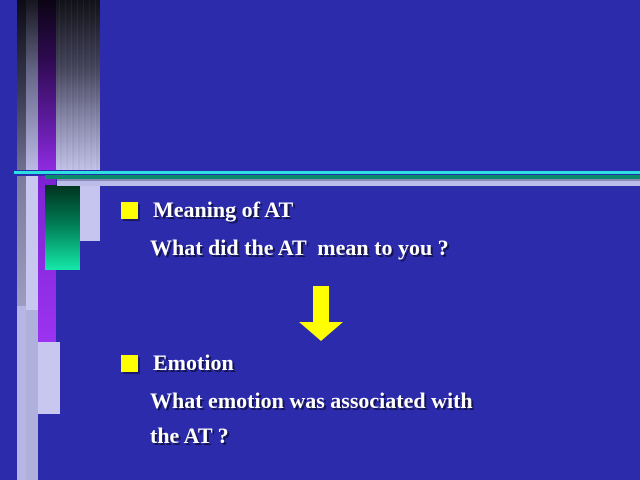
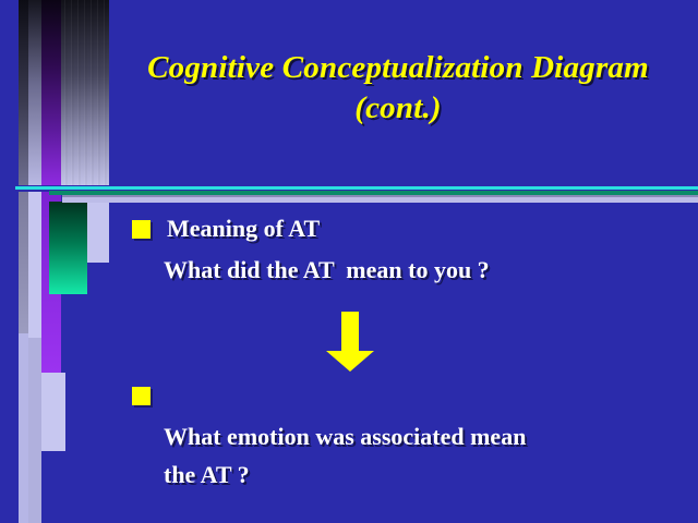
+ Cognitive Conceptualization Diagram
+ (cont.)
  Meaning of AT
  What did the AT mean to you ?
- Emotion
- What emotion was associated with
+ What emotion was associated mean
  the AT ?
